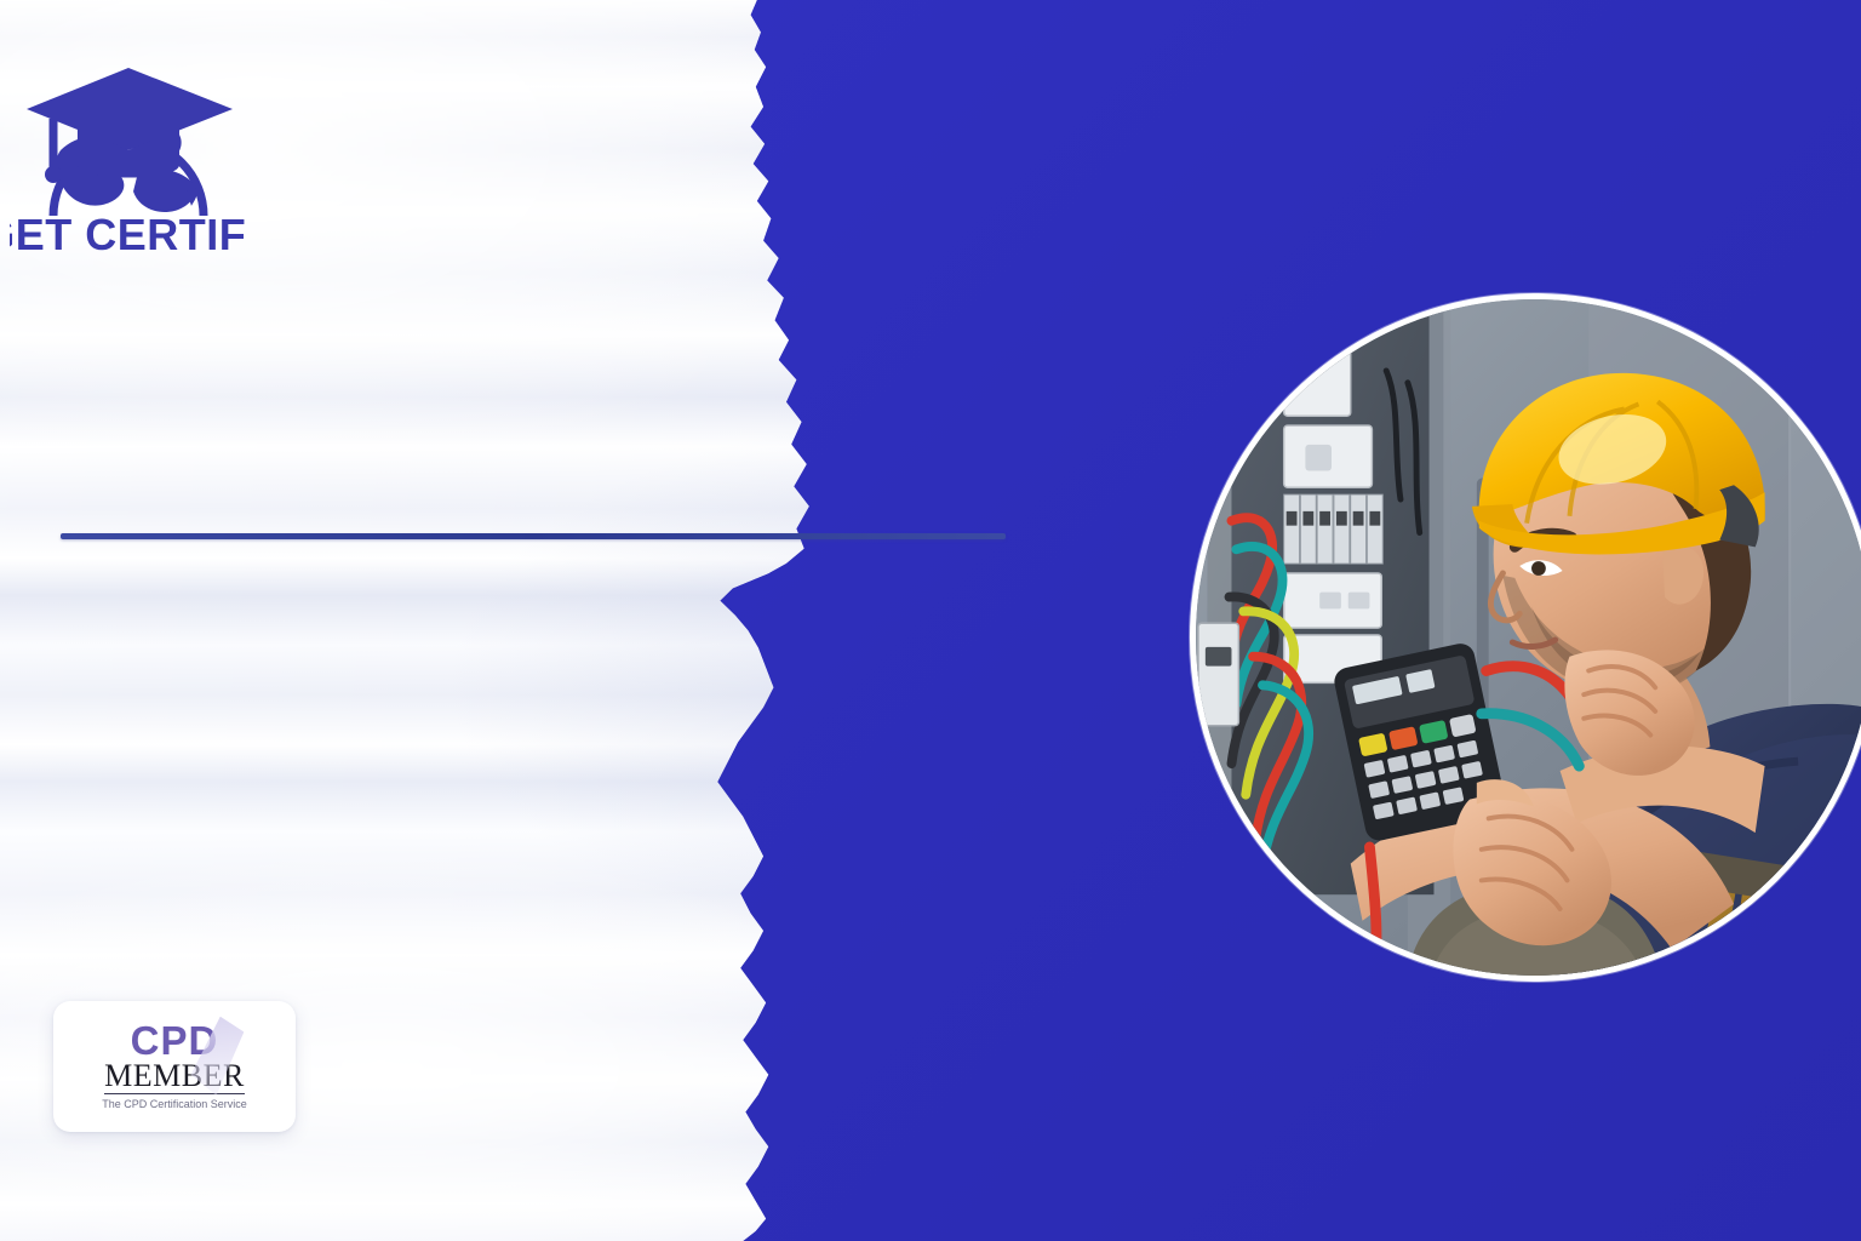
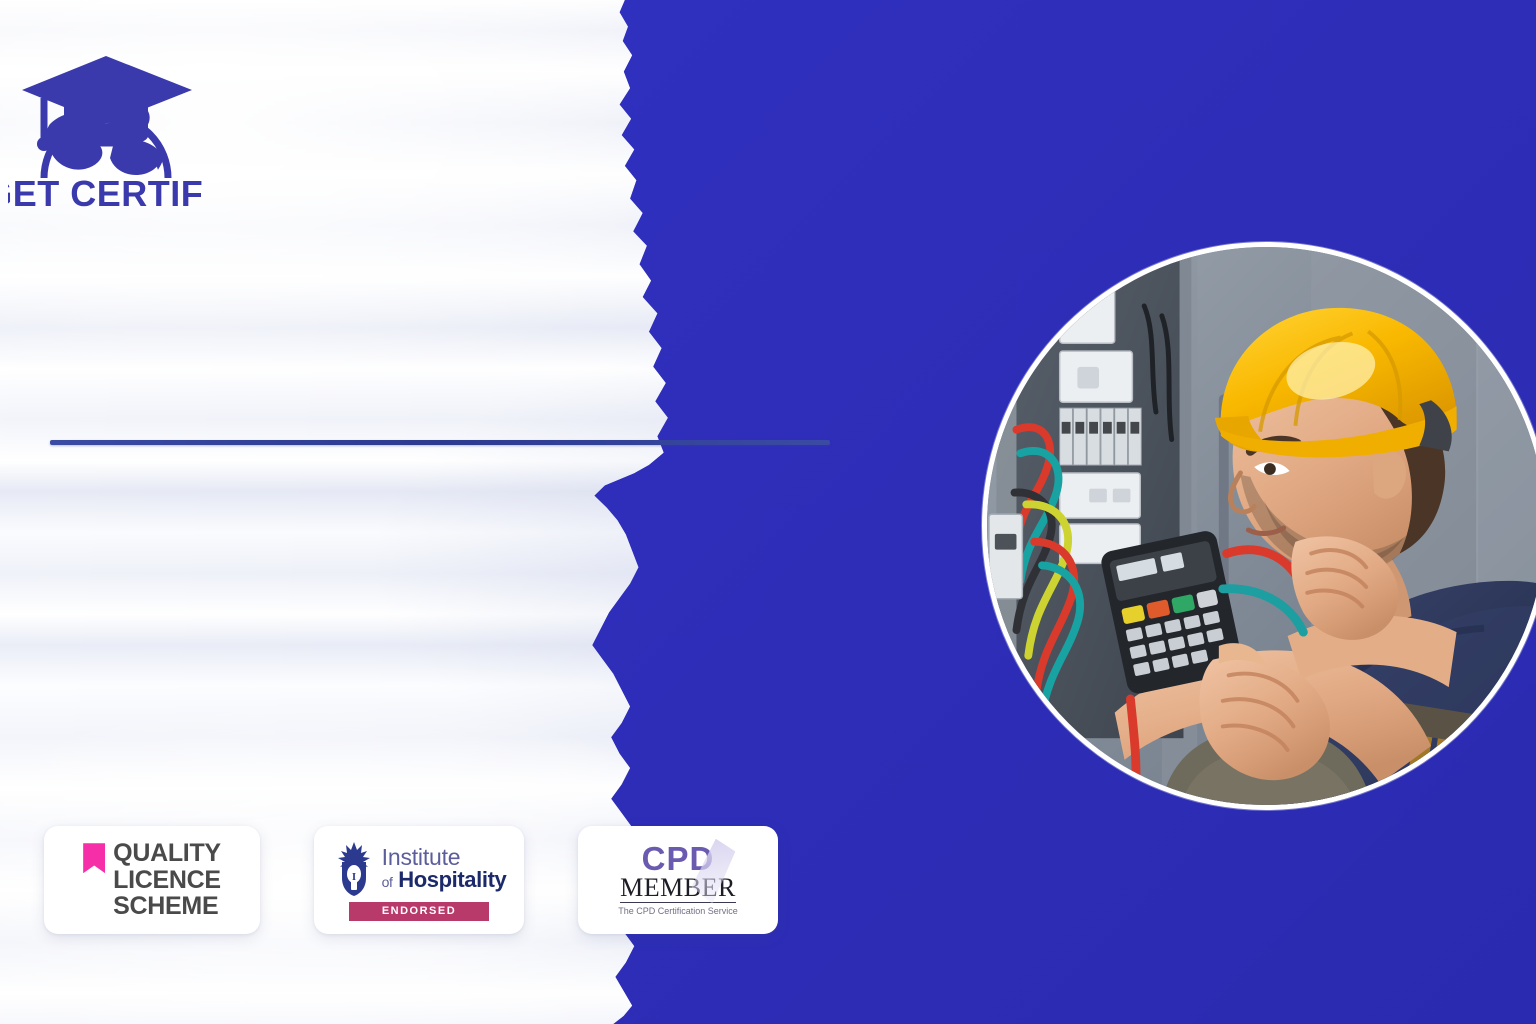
  ET CERTIF
+ QUALITY
+ LICENCE
+ SCHEME
+ I
+ Institute
+ of Hospitality
+ ENDORSED
  CPD
  MEMBR
  The CPD Certification Service
